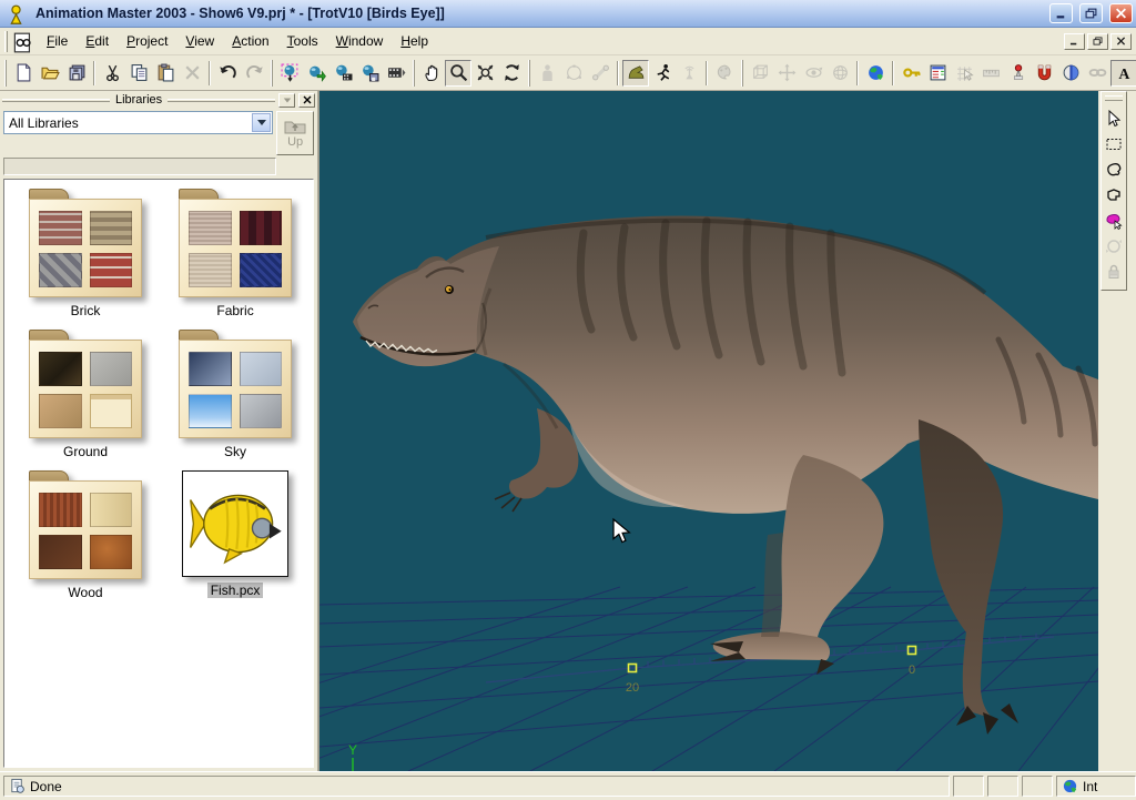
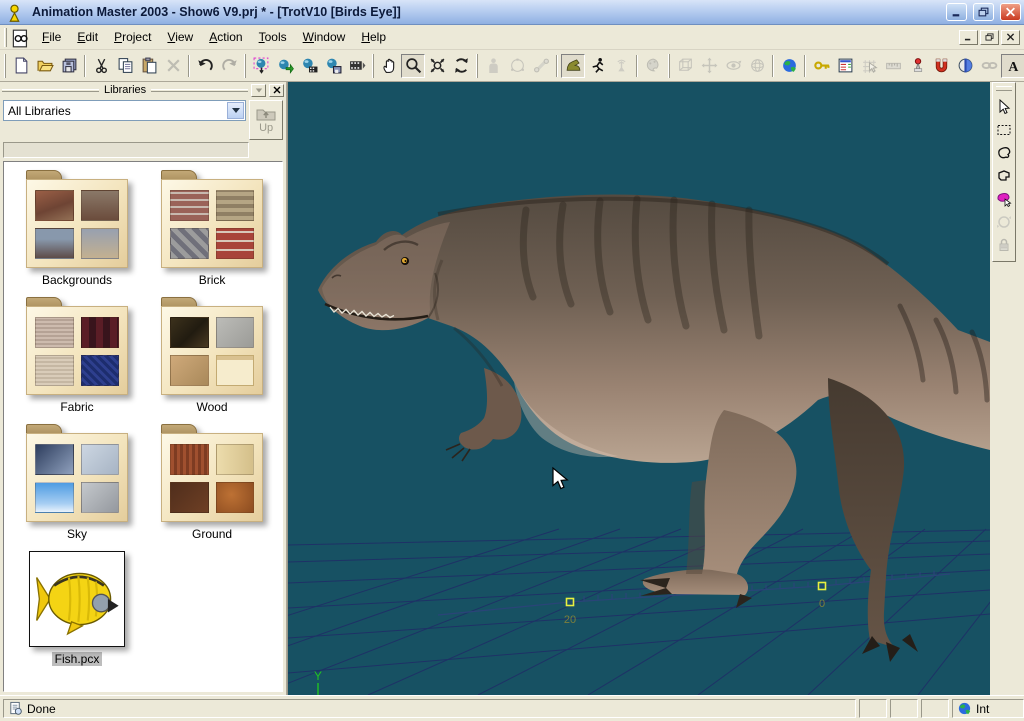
  Animation Master 2003 - Show6 V9.prj * - [TrotV10 [Birds Eye]]
  File
  Edit
  Project
  View
  Action
  Tools
  Window
  Help
  A
  Libraries
  All Libraries
  Up
+ Backgrounds
  Brick
  Fabric
- Ground
+ Wood
  Sky
- Wood
+ Ground
  Fish.pcx
  20
  0
  Y
  Done
  Int
